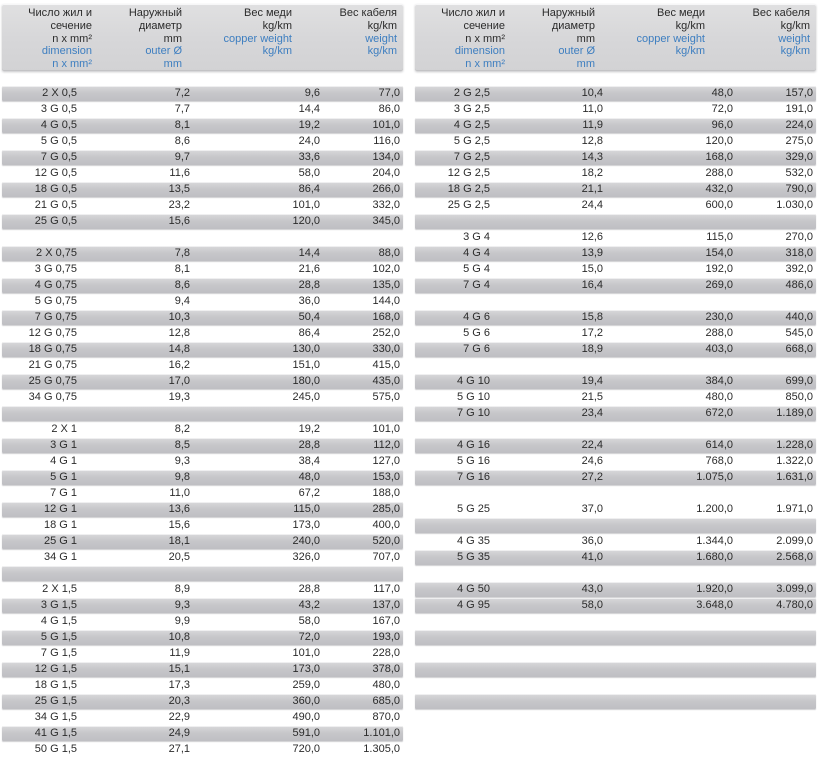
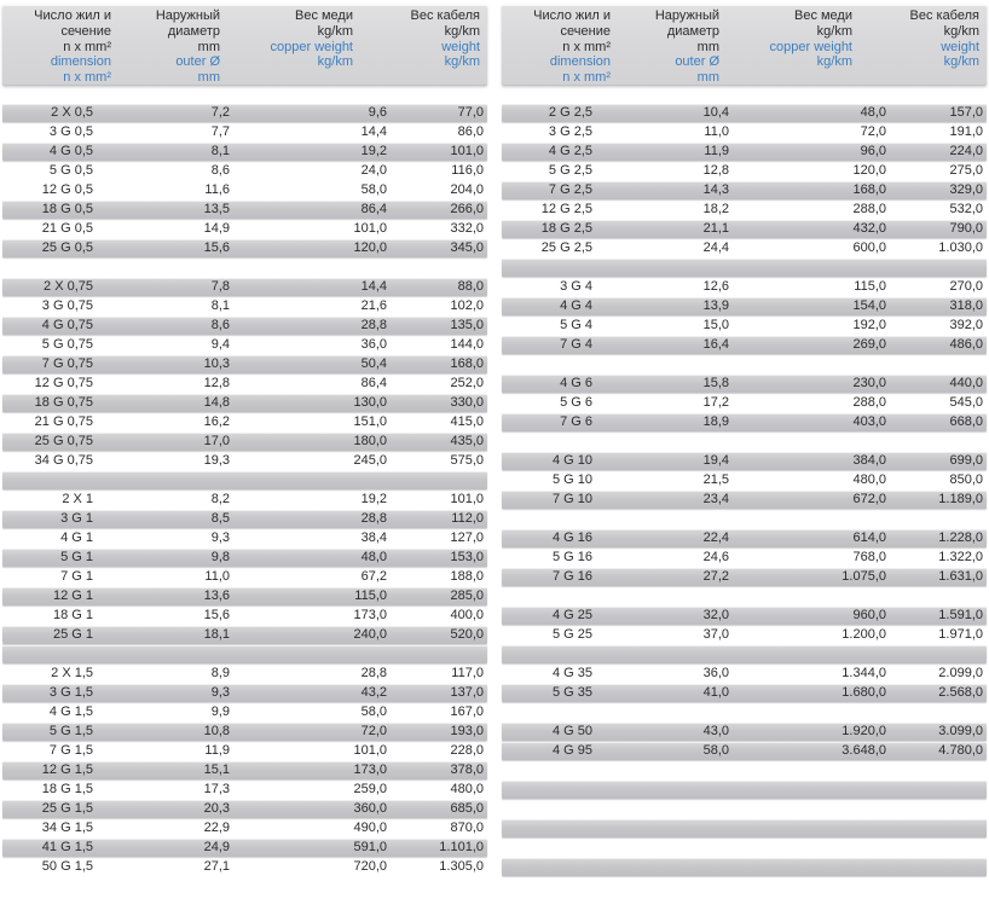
  Число жил и
  сечение
  n x mm²
  dimension
  n x mm²
  Наружный
  диаметр
  mm
  outer Ø
  mm
  Вес меди
  kg/km
  copper weight
  kg/km
  Вес кабеля
  kg/km
  weight
  kg/km
  2 X 0,5
  7,2
  9,6
  77,0
  3 G 0,5
  7,7
  14,4
  86,0
  4 G 0,5
  8,1
  19,2
  101,0
  5 G 0,5
  8,6
  24,0
  116,0
- 7 G 0,5
- 9,7
- 33,6
- 134,0
  12 G 0,5
  11,6
  58,0
  204,0
  18 G 0,5
  13,5
  86,4
  266,0
  21 G 0,5
- 23,2
+ 14,9
  101,0
  332,0
  25 G 0,5
  15,6
  120,0
  345,0
  2 X 0,75
  7,8
  14,4
  88,0
  3 G 0,75
  8,1
  21,6
  102,0
  4 G 0,75
  8,6
  28,8
  135,0
  5 G 0,75
  9,4
  36,0
  144,0
  7 G 0,75
  10,3
  50,4
  168,0
  12 G 0,75
  12,8
  86,4
  252,0
  18 G 0,75
  14,8
  130,0
  330,0
  21 G 0,75
  16,2
  151,0
  415,0
  25 G 0,75
  17,0
  180,0
  435,0
  34 G 0,75
  19,3
  245,0
  575,0
  2 X 1
  8,2
  19,2
  101,0
  3 G 1
  8,5
  28,8
  112,0
  4 G 1
  9,3
  38,4
  127,0
  5 G 1
  9,8
  48,0
  153,0
  7 G 1
  11,0
  67,2
  188,0
  12 G 1
  13,6
  115,0
  285,0
  18 G 1
  15,6
  173,0
  400,0
  25 G 1
  18,1
  240,0
  520,0
- 34 G 1
- 20,5
- 326,0
- 707,0
  2 X 1,5
  8,9
  28,8
  117,0
  3 G 1,5
  9,3
  43,2
  137,0
  4 G 1,5
  9,9
  58,0
  167,0
  5 G 1,5
  10,8
  72,0
  193,0
  7 G 1,5
  11,9
  101,0
  228,0
  12 G 1,5
  15,1
  173,0
  378,0
  18 G 1,5
  17,3
  259,0
  480,0
  25 G 1,5
  20,3
  360,0
  685,0
  34 G 1,5
  22,9
  490,0
  870,0
  41 G 1,5
  24,9
  591,0
  1.101,0
  50 G 1,5
  27,1
  720,0
  1.305,0
  Число жил и
  сечение
  n x mm²
  dimension
  n x mm²
  Наружный
  диаметр
  mm
  outer Ø
  mm
  Вес меди
  kg/km
  copper weight
  kg/km
  Вес кабеля
  kg/km
  weight
  kg/km
  2 G 2,5
  10,4
  48,0
  157,0
  3 G 2,5
  11,0
  72,0
  191,0
  4 G 2,5
  11,9
  96,0
  224,0
  5 G 2,5
  12,8
  120,0
  275,0
  7 G 2,5
  14,3
  168,0
  329,0
  12 G 2,5
  18,2
  288,0
  532,0
  18 G 2,5
  21,1
  432,0
  790,0
  25 G 2,5
  24,4
  600,0
  1.030,0
  3 G 4
  12,6
  115,0
  270,0
  4 G 4
  13,9
  154,0
  318,0
  5 G 4
  15,0
  192,0
  392,0
  7 G 4
  16,4
  269,0
  486,0
  4 G 6
  15,8
  230,0
  440,0
  5 G 6
  17,2
  288,0
  545,0
  7 G 6
  18,9
  403,0
  668,0
  4 G 10
  19,4
  384,0
  699,0
  5 G 10
  21,5
  480,0
  850,0
  7 G 10
  23,4
  672,0
  1.189,0
  4 G 16
  22,4
  614,0
  1.228,0
  5 G 16
  24,6
  768,0
  1.322,0
  7 G 16
  27,2
  1.075,0
  1.631,0
+ 4 G 25
+ 32,0
+ 960,0
+ 1.591,0
  5 G 25
  37,0
  1.200,0
  1.971,0
  4 G 35
  36,0
  1.344,0
  2.099,0
  5 G 35
  41,0
  1.680,0
  2.568,0
  4 G 50
  43,0
  1.920,0
  3.099,0
  4 G 95
  58,0
  3.648,0
  4.780,0
